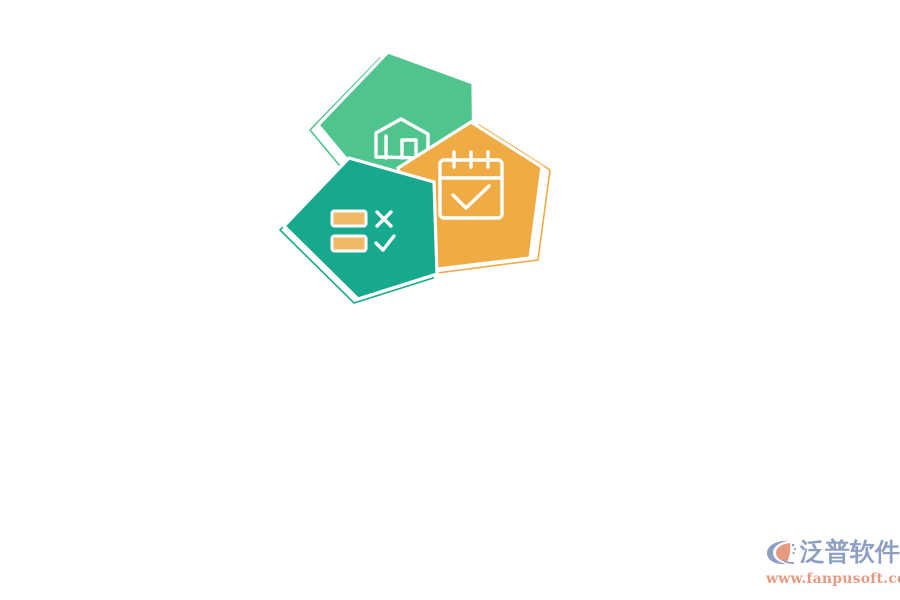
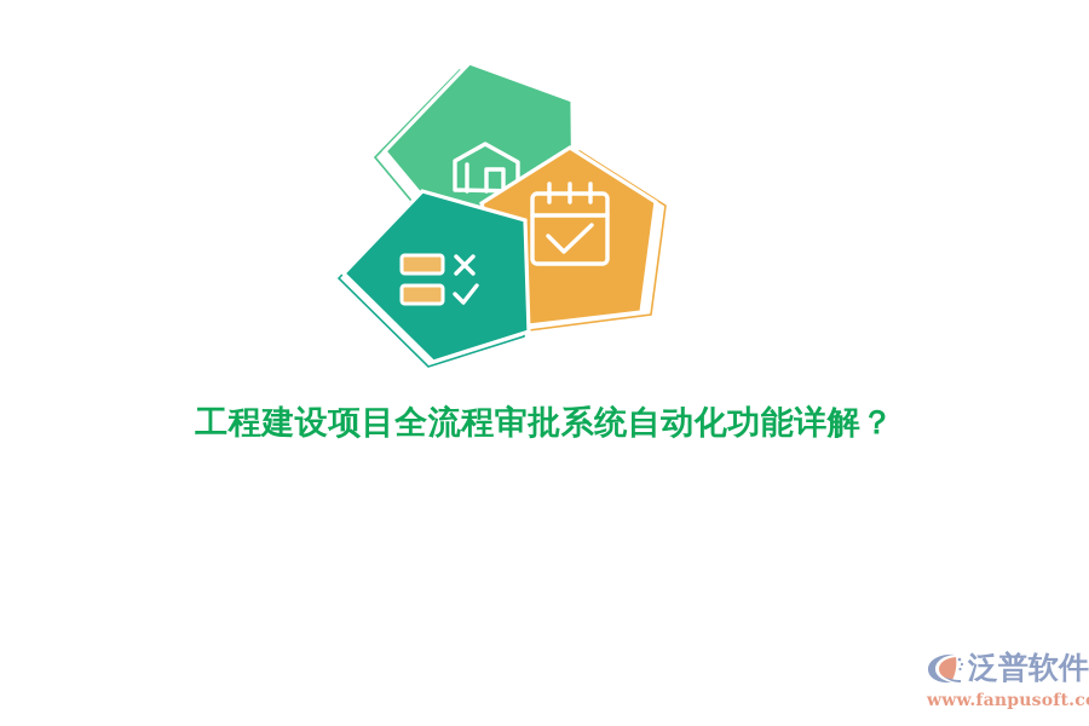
+ 工程建设项目全流程审批系统自动化功能详解？
  泛普软件
  www.fanpusoft.c
